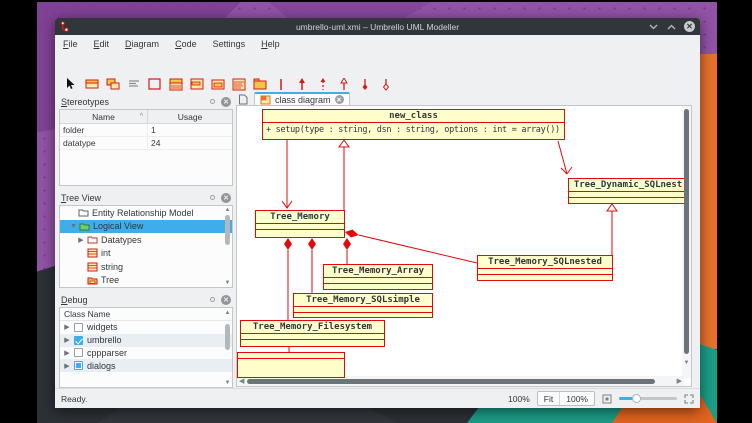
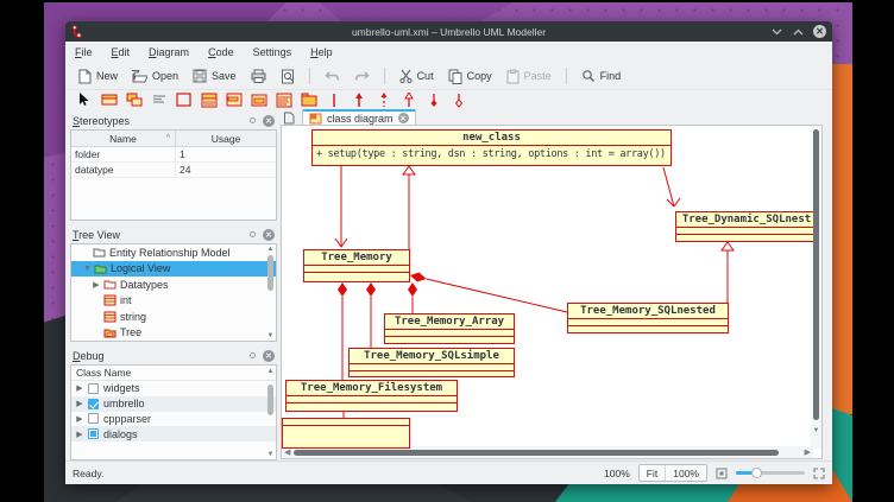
  umbrello-uml.xmi – Umbrello UML Modeller
  ✕
  File
  Edit
  Diagram
  Code
  Settings
  Help
+ New
+ Open
+ Save
+ Cut
+ Copy
+ Paste
+ Find
  Stereotypes
  Name
  Usage
  folder
  1
  datatype
  24
  Tree View
  Entity Relationship Model
  Logical View
  Datatypes
  int
  string
  Tree
  Debug
  Class Name
  widgets
  umbrello
  cppparser
  dialogs
  class diagram
  new_class
  + setup(type : string, dsn : string, options : int = array())
  Tree_Memory
  Tree_Dynamic_SQLnest
  Tree_Memory_SQLnested
  Tree_Memory_Array
  Tree_Memory_SQLsimple
  Tree_Memory_Filesystem
  Ready.
  100%
  Fit
  100%
